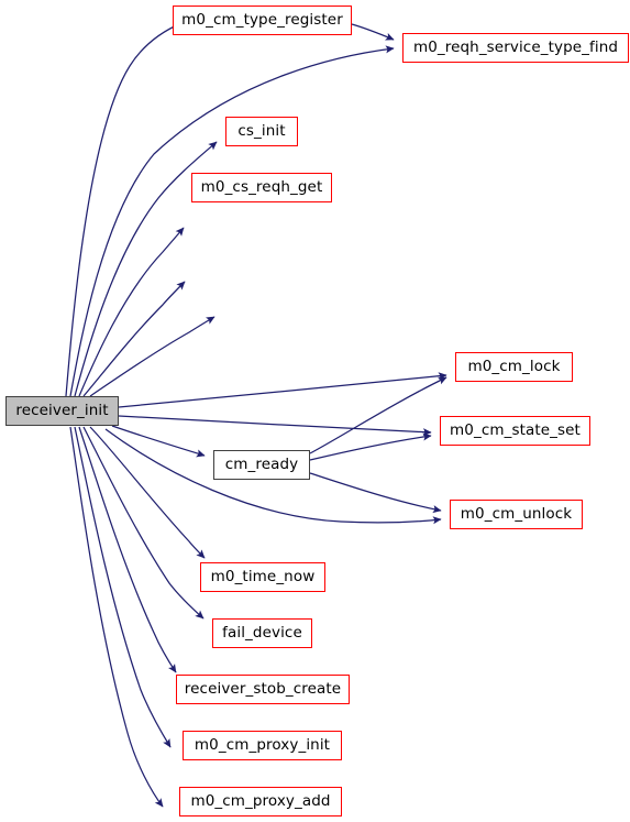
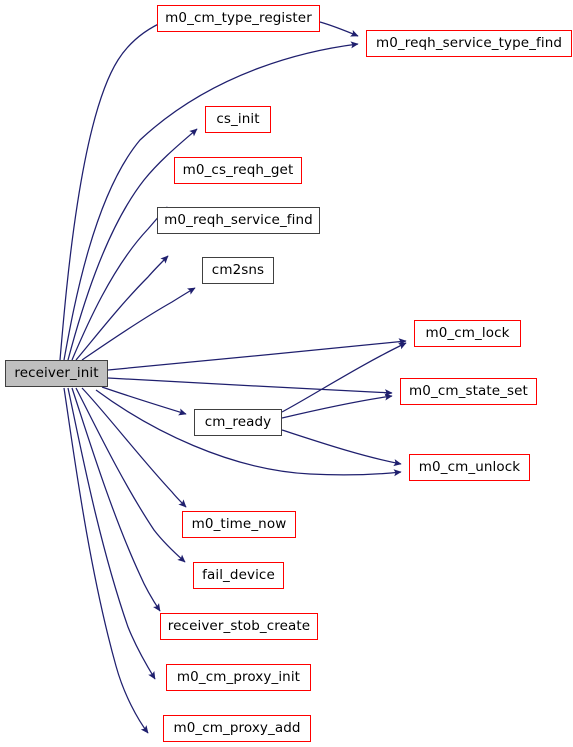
  m0_cm_type_register
  m0_reqh_service_type_find
  cs_init
  m0_cs_reqh_get
+ m0_reqh_service_find
+ cm2sns
  m0_cm_lock
  receiver_init
  m0_cm_state_set
  cm_ready
  m0_cm_unlock
  m0_time_now
  fail_device
  receiver_stob_create
  m0_cm_proxy_init
  m0_cm_proxy_add
